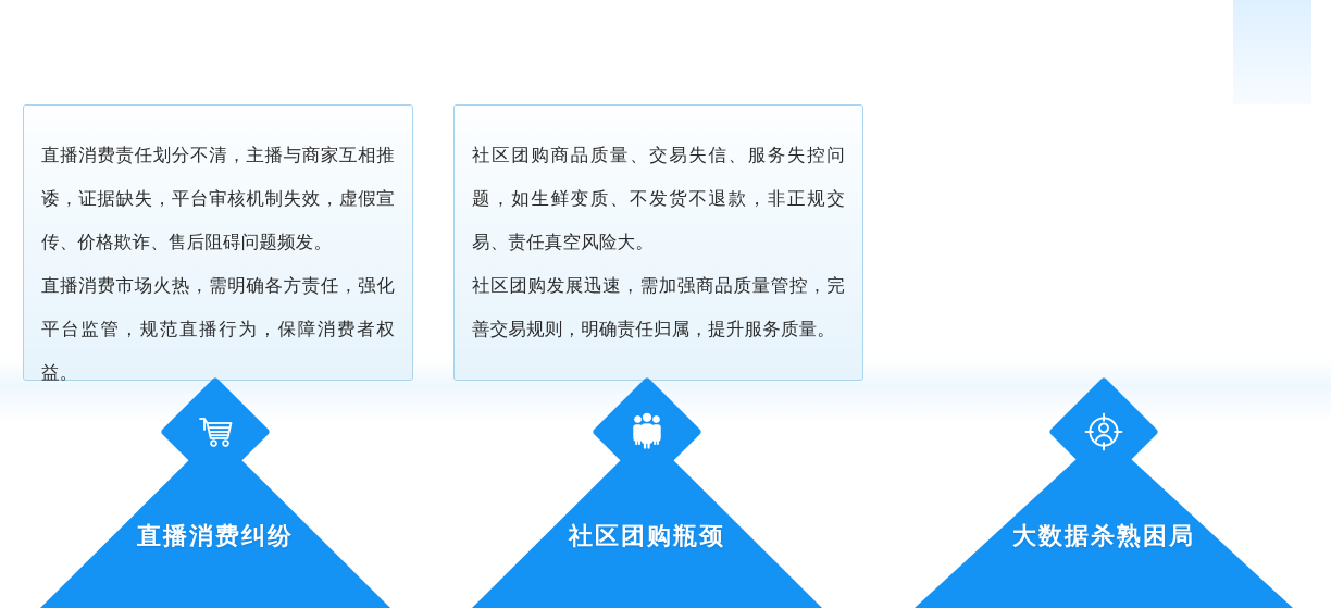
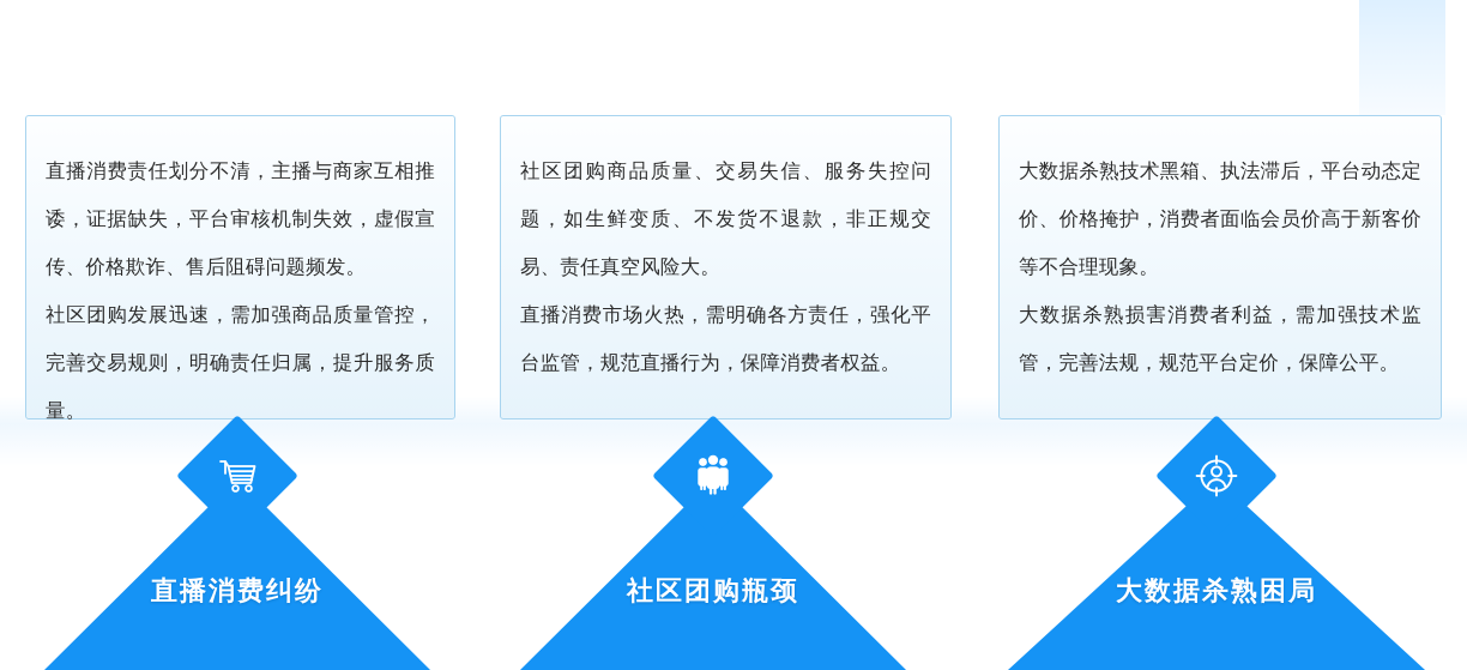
  直播消费责任划分不清，主播与商家互相推诿，证据缺失，平台审核机制失效，虚假宣传、价格欺诈、售后阻碍问题频发。
- 直播消费市场火热，需明确各方责任，强化平台监管，规范直播行为，保障消费者权益。
+ 社区团购发展迅速，需加强商品质量管控，完善交易规则，明确责任归属，提升服务质量。
  社区团购商品质量、交易失信、服务失控问题，如生鲜变质、不发货不退款，非正规交易、责任真空风险大。
- 社区团购发展迅速，需加强商品质量管控，完善交易规则，明确责任归属，提升服务质量。
+ 直播消费市场火热，需明确各方责任，强化平台监管，规范直播行为，保障消费者权益。
+ 大数据杀熟技术黑箱、执法滞后，平台动态定价、价格掩护，消费者面临会员价高于新客价等不合理现象。
+ 大数据杀熟损害消费者利益，需加强技术监管，完善法规，规范平台定价，保障公平。
  直播消费纠纷
  社区团购瓶颈
  大数据杀熟困局
